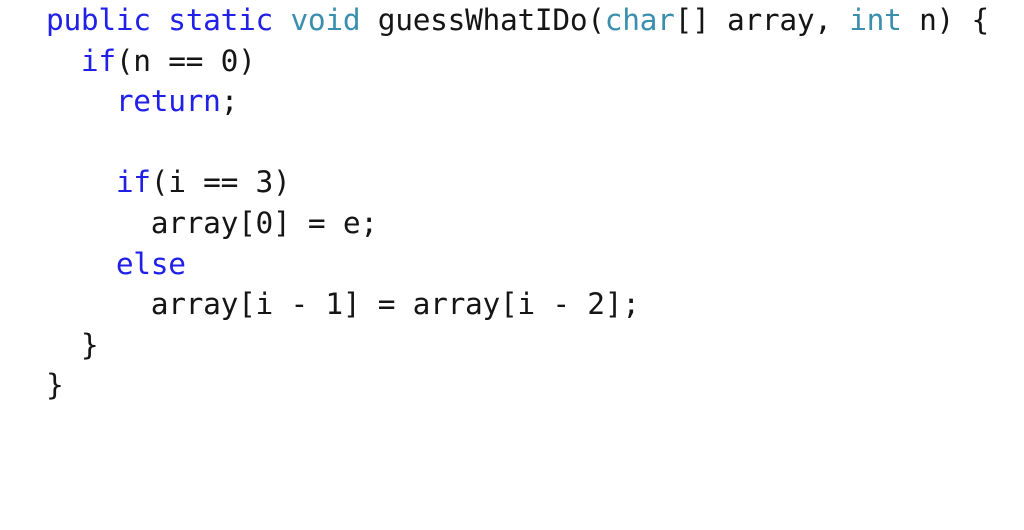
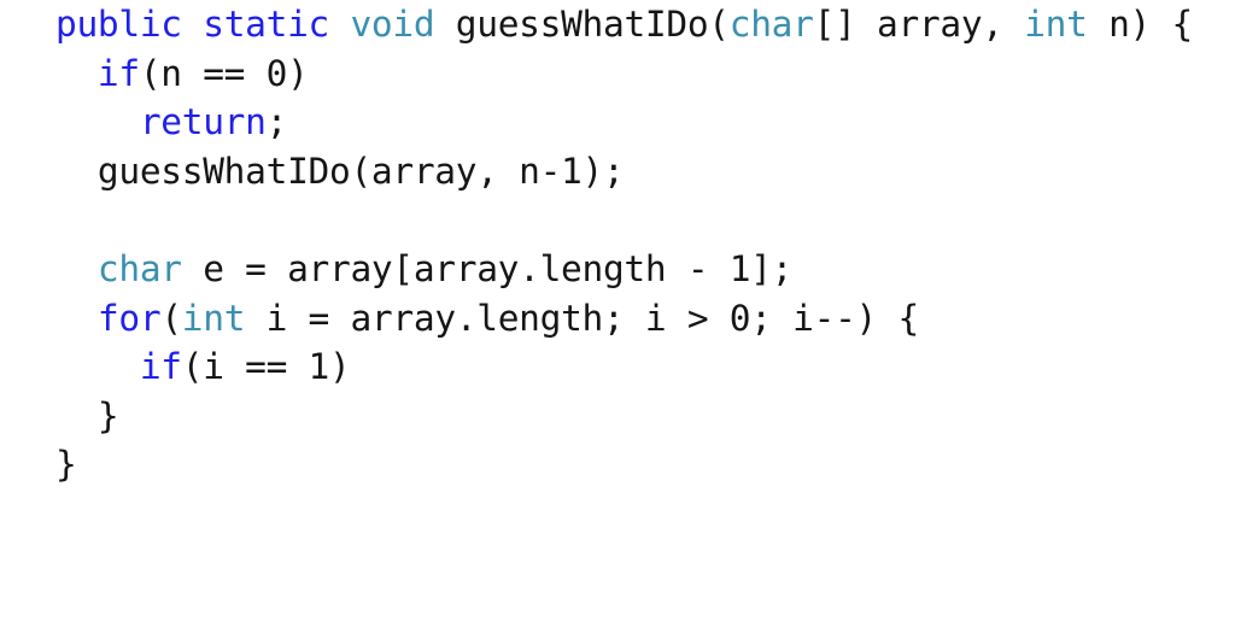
  public static void guessWhatIDo(char[] array, int n) {
  if(n == 0)
  return;
+ guessWhatIDo(array, n-1);
+ char e = array[array.length - 1];
+ for(int i = array.length; i > 0; i--) {
- if(i == 3)
+ if(i == 1)
- array[0] = e;
- else
- array[i - 1] = array[i - 2];
  }
  }
